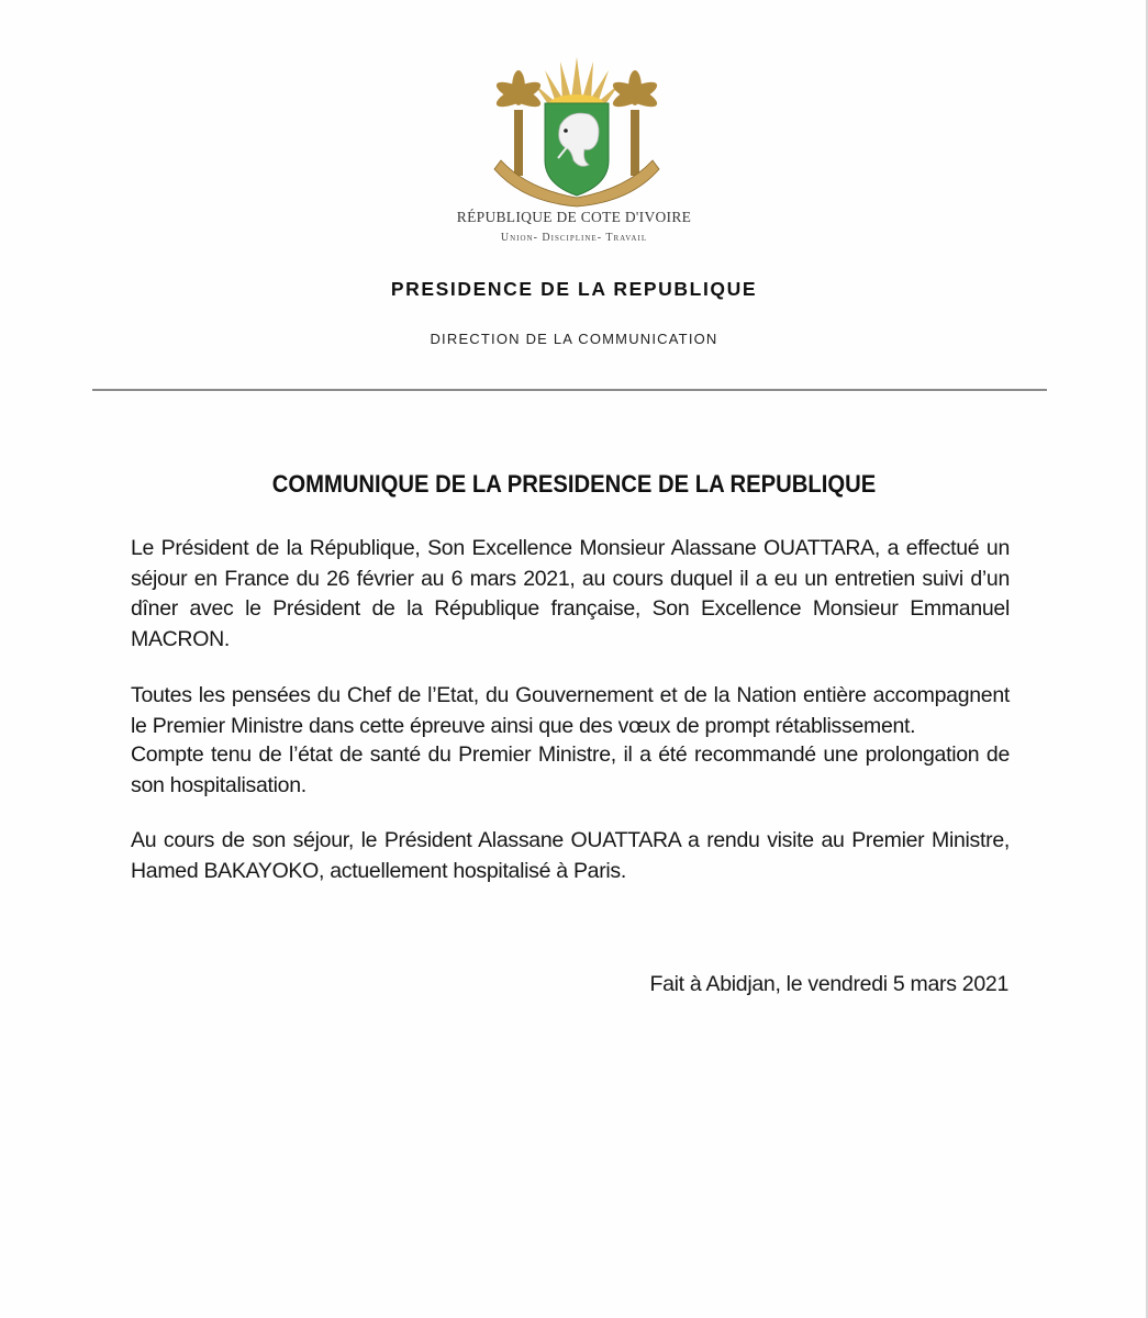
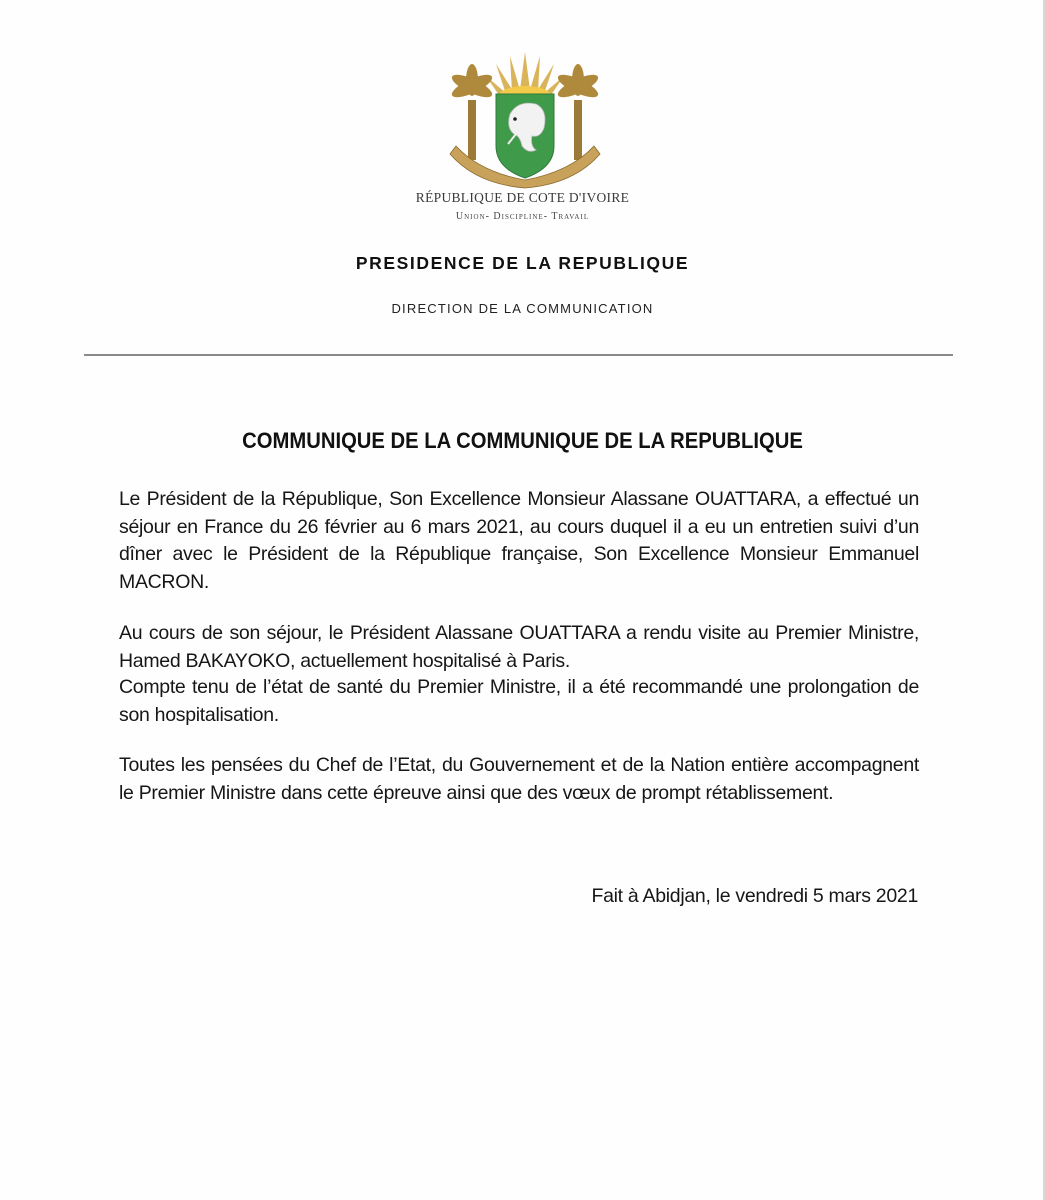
  RÉPUBLIQUE DE COTE D'IVOIRE
  Union- Discipline- Travail
  PRESIDENCE DE LA REPUBLIQUE
  DIRECTION DE LA COMMUNICATION
- COMMUNIQUE DE LA PRESIDENCE DE LA REPUBLIQUE
+ COMMUNIQUE DE LA COMMUNIQUE DE LA REPUBLIQUE
  Le Président de la République, Son Excellence Monsieur Alassane OUATTARA, a effectué un séjour en France du 26 février au 6 mars 2021, au cours duquel il a eu un entretien suivi d’un dîner avec le Président de la République française, Son Excellence Monsieur Emmanuel MACRON.
- Toutes les pensées du Chef de l’Etat, du Gouvernement et de la Nation entière accompagnent le Premier Ministre dans cette épreuve ainsi que des vœux de prompt rétablissement.
+ Au cours de son séjour, le Président Alassane OUATTARA a rendu visite au Premier Ministre, Hamed BAKAYOKO, actuellement hospitalisé à Paris.
  Compte tenu de l’état de santé du Premier Ministre, il a été recommandé une prolongation de son hospitalisation.
- Au cours de son séjour, le Président Alassane OUATTARA a rendu visite au Premier Ministre, Hamed BAKAYOKO, actuellement hospitalisé à Paris.
+ Toutes les pensées du Chef de l’Etat, du Gouvernement et de la Nation entière accompagnent le Premier Ministre dans cette épreuve ainsi que des vœux de prompt rétablissement.
  Fait à Abidjan, le vendredi 5 mars 2021
